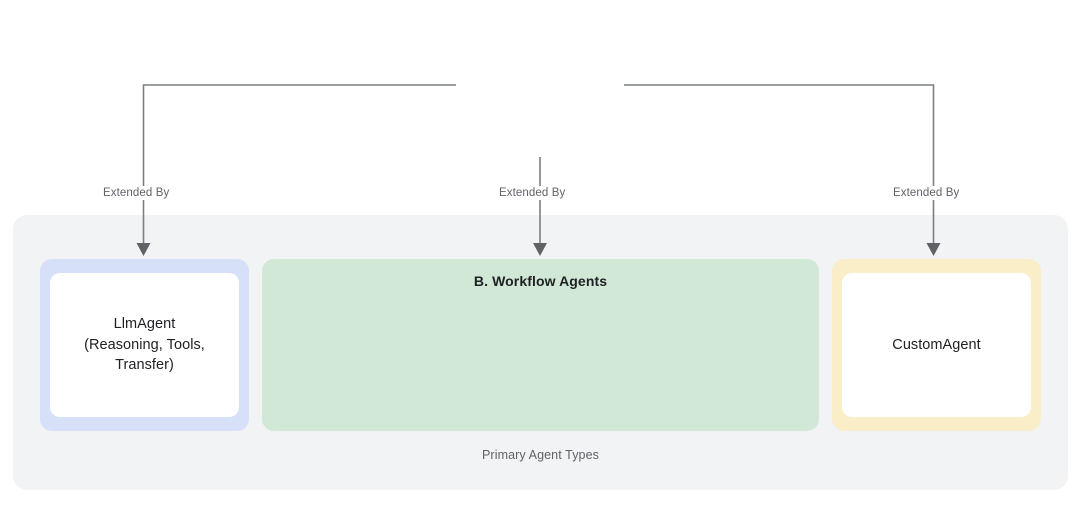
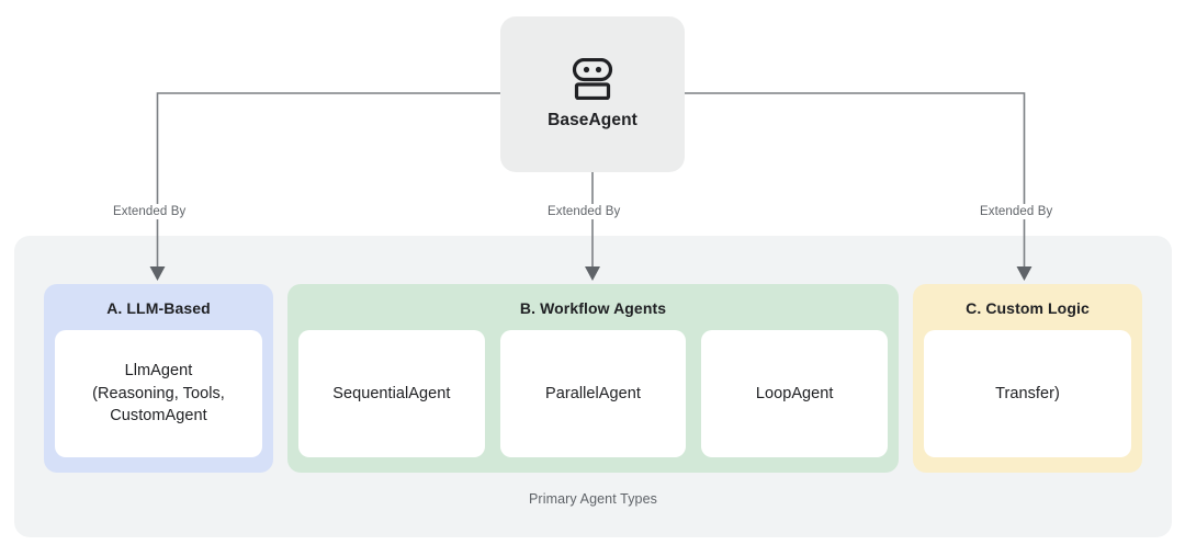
+ BaseAgent
  Extended By
  Extended By
  Extended By
  Primary Agent Types
+ A. LLM-Based
  LlmAgent
  (Reasoning, Tools,
- Transfer)
+ CustomAgent
  B. Workflow Agents
+ SequentialAgent
+ ParallelAgent
+ LoopAgent
+ C. Custom Logic
- CustomAgent
+ Transfer)
